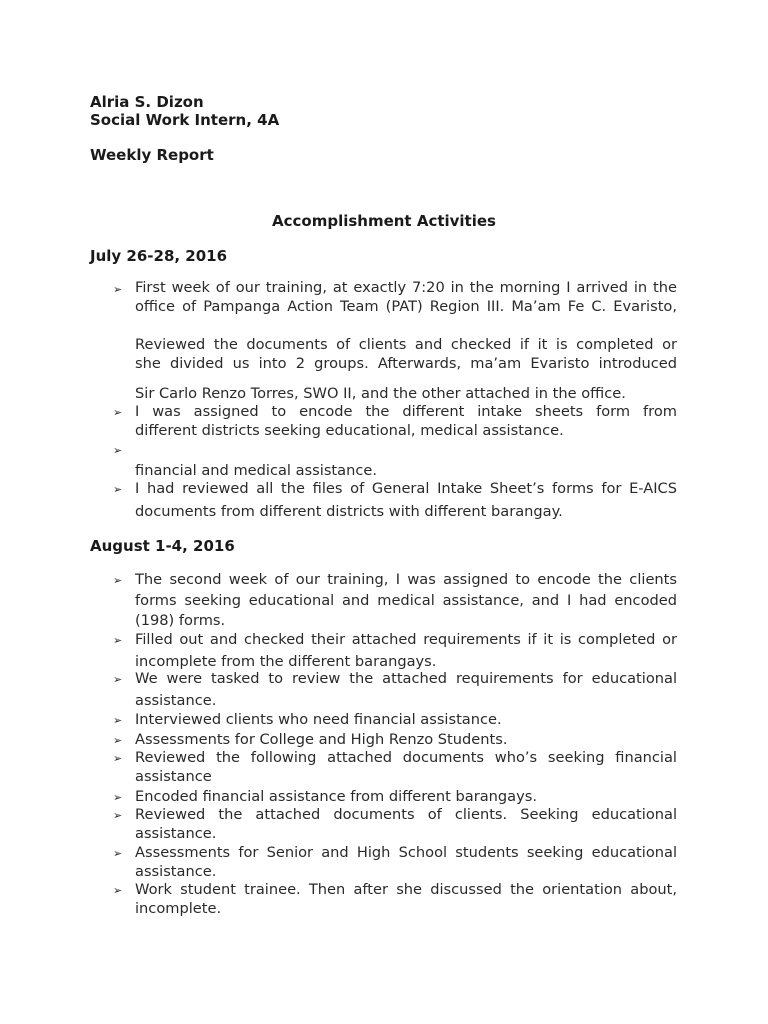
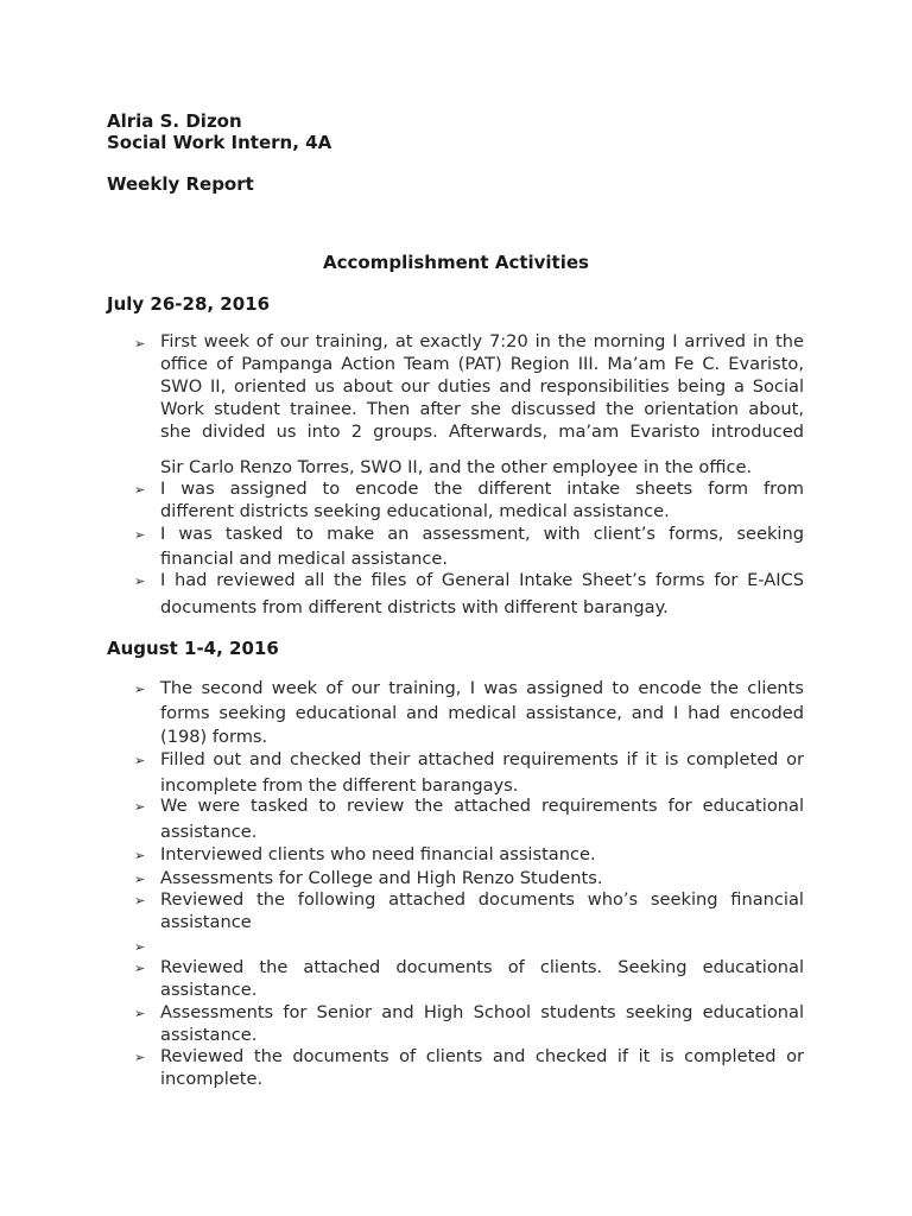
  Alria S. Dizon
  Social Work Intern, 4A
  Weekly Report
  Accomplishment Activities
  July 26-28, 2016
  ➢
  First week of our training, at exactly 7:20 in the morning I arrived in the
  office of Pampanga Action Team (PAT) Region III. Ma’am Fe C. Evaristo,
+ SWO II, oriented us about our duties and responsibilities being a Social
- Reviewed the documents of clients and checked if it is completed or
+ Work student trainee. Then after she discussed the orientation about,
  she divided us into 2 groups. Afterwards, ma’am Evaristo introduced
- Sir Carlo Renzo Torres, SWO II, and the other attached in the office.
+ Sir Carlo Renzo Torres, SWO II, and the other employee in the office.
  ➢
  I was assigned to encode the different intake sheets form from
  different districts seeking educational, medical assistance.
  ➢
+ I was tasked to make an assessment, with client’s forms, seeking
  financial and medical assistance.
  ➢
  I had reviewed all the files of General Intake Sheet’s forms for E-AICS
  documents from different districts with different barangay.
  August 1-4, 2016
  ➢
  The second week of our training, I was assigned to encode the clients
  forms seeking educational and medical assistance, and I had encoded
  (198) forms.
  ➢
  Filled out and checked their attached requirements if it is completed or
  incomplete from the different barangays.
  ➢
  We were tasked to review the attached requirements for educational
  assistance.
  ➢
  Interviewed clients who need financial assistance.
  ➢
  Assessments for College and High Renzo Students.
  ➢
  Reviewed the following attached documents who’s seeking financial
  assistance
  ➢
- Encoded financial assistance from different barangays.
  ➢
  Reviewed the attached documents of clients. Seeking educational
  assistance.
  ➢
  Assessments for Senior and High School students seeking educational
  assistance.
  ➢
- Work student trainee. Then after she discussed the orientation about,
+ Reviewed the documents of clients and checked if it is completed or
  incomplete.
